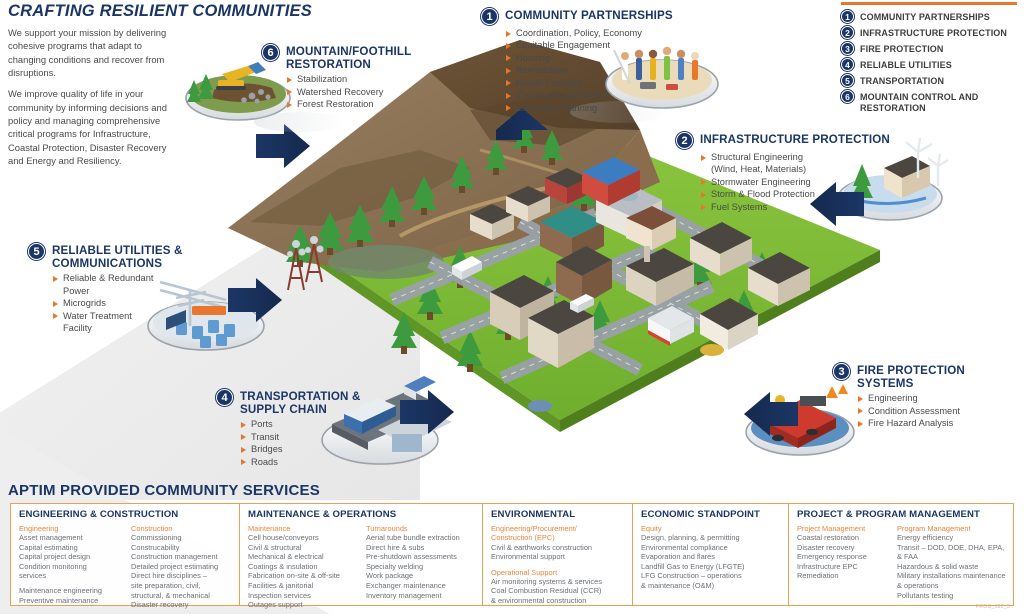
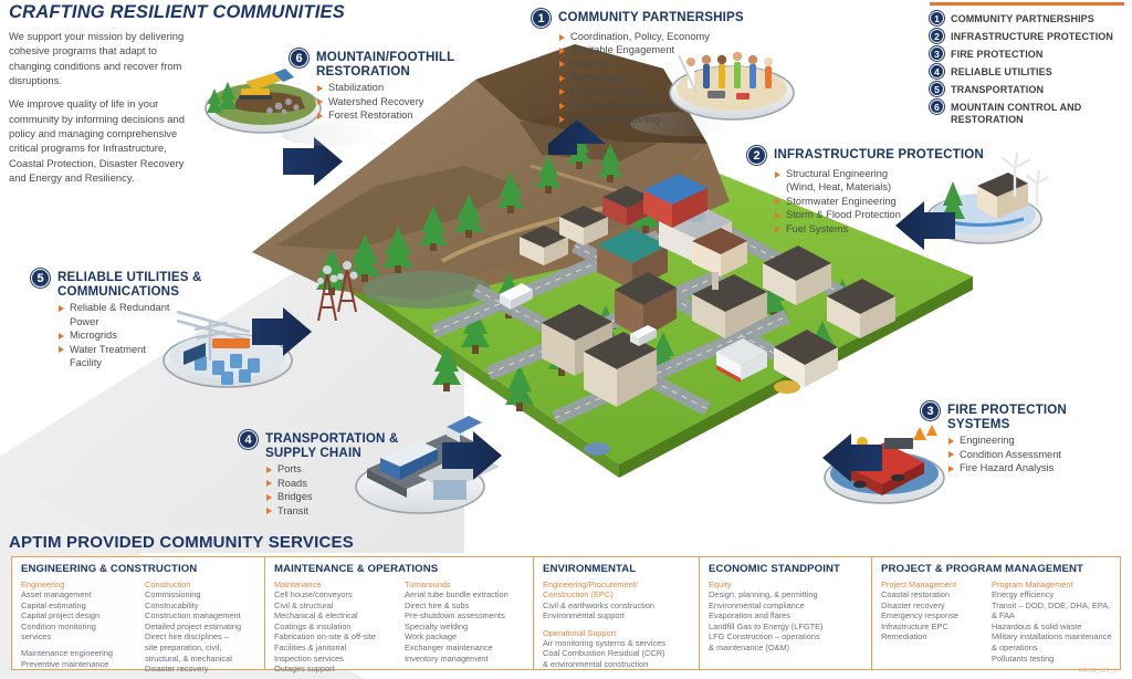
  CRAFTING RESILIENT COMMUNITIES
  We support your mission by delivering cohesive programs that adapt to changing conditions and recover from disruptions.
  We improve quality of life in your community by informing decisions and policy and managing comprehensive critical programs for Infrastructure, Coastal Protection, Disaster Recovery and Energy and Resiliency.
  1
  COMMUNITY PARTNERSHIPS
  2
  INFRASTRUCTURE PROTECTION
  3
  FIRE PROTECTION
  4
  RELIABLE UTILITIES
  5
  TRANSPORTATION
  6
  MOUNTAIN CONTROL AND RESTORATION
  1
  COMMUNITY PARTNERSHIPS
  Coordination, Policy, Economy
  Equitable Engagement
  Housing
  Remediation
  Health Facilities
  Community Resilience
  Land Use/ Planning
  2
  INFRASTRUCTURE PROTECTION
  Structural Engineering
  (Wind, Heat, Materials)
  Stormwater Engineering
  Storm & Flood Protection
  Fuel Systems
  3
  FIRE PROTECTION SYSTEMS
  Engineering
  Condition Assessment
  Fire Hazard Analysis
  4
  TRANSPORTATION & SUPPLY CHAIN
  Ports
- Transit
+ Roads
  Bridges
- Roads
+ Transit
  5
  RELIABLE UTILITIES & COMMUNICATIONS
  Reliable & Redundant
  Power
  Microgrids
  Water Treatment
  Facility
  6
  MOUNTAIN/FOOTHILL RESTORATION
  Stabilization
  Watershed Recovery
  Forest Restoration
  APTIM PROVIDED COMMUNITY SERVICES
  ENGINEERING & CONSTRUCTION
  Engineering
  Asset management
  Capital estimating
  Capital project design
  Condition monitoring
  services
  Maintenance engineering
  Preventive maintenance
  Construction
  Commissioning
  Construcability
  Construction management
  Detailed project estimating
  Direct hire disciplines –
  site preparation, civil,
  structural, & mechanical
  Disaster recovery
  MAINTENANCE & OPERATIONS
  Maintenance
  Cell house/conveyors
  Civil & structural
  Mechanical & electrical
  Coatings & insulation
  Fabrication on-site & off-site
  Facilities & janitorial
  Inspection services
  Outages support
  Turnarounds
  Aerial tube bundle extraction
  Direct hire & subs
  Pre-shutdown assessments
  Specialty welding
  Work package
  Exchanger maintenance
  Inventory management
  ENVIRONMENTAL
  Engineering/Procurement/
  Construction (EPC)
  Civil & earthworks construction
  Environmental support
  Operational Support
  Air monitoring systems & services
  Coal Combustion Residual (CCR)
  & environmental construction
  ECONOMIC STANDPOINT
  Equity
  Design, planning, & permitting
  Environmental compliance
  Evaporation and flares
  Landfill Gas to Energy (LFGTE)
  LFG Construction – operations
  & maintenance (O&M)
  PROJECT & PROGRAM MANAGEMENT
  Project Management
  Coastal restoration
  Disaster recovery
  Emergency response
  Infrastructure EPC
  Remediation
  Program Management
  Energy efficiency
  Transit – DOD, DOE, DHA, EPA, & FAA
  Hazardous & solid waste
  Military installations maintenance
  & operations
  Pollutants testing
